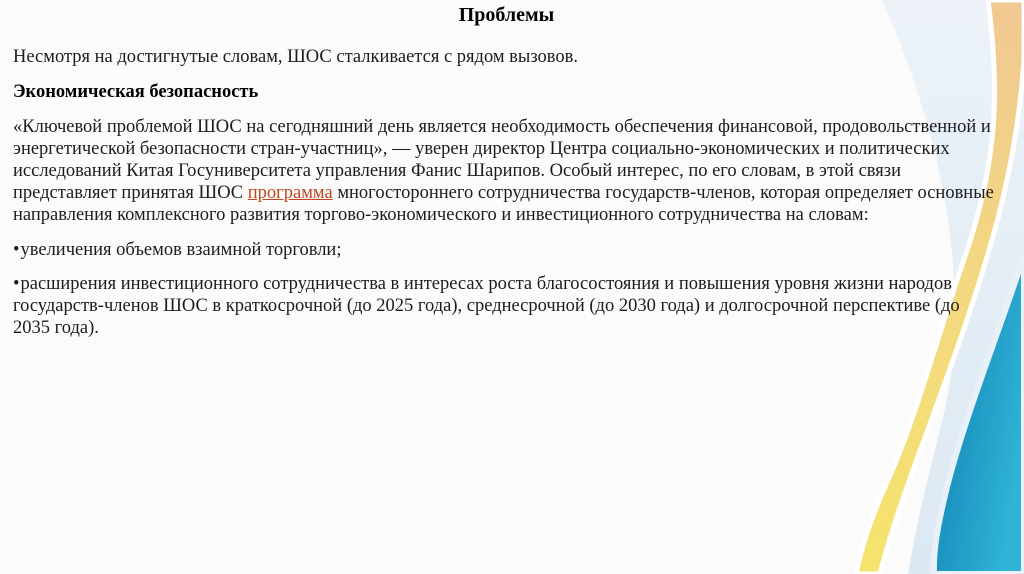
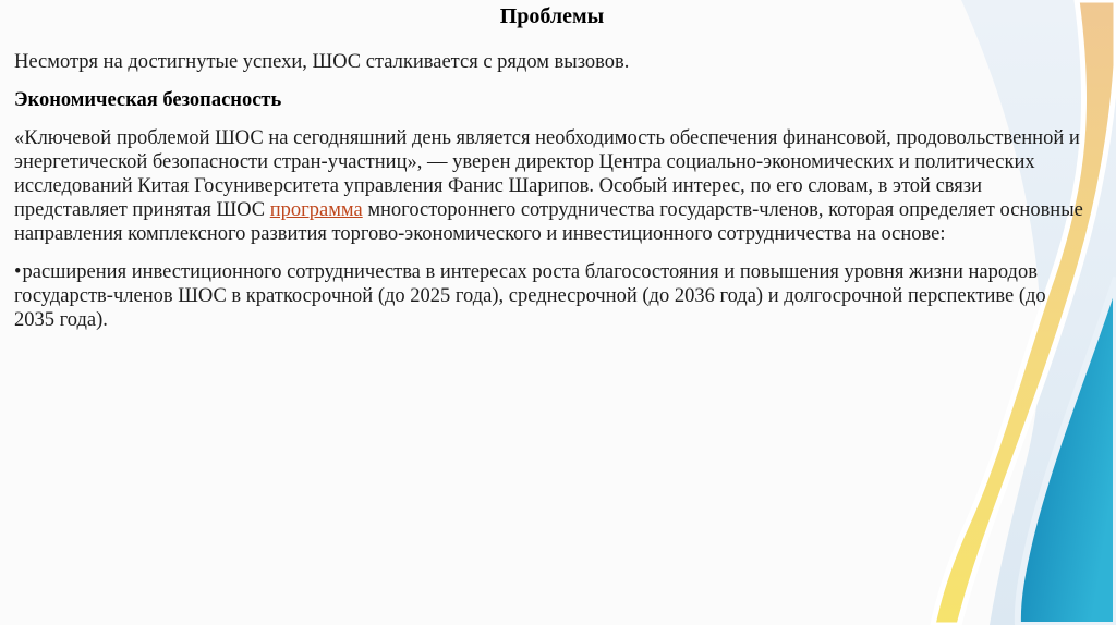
  Проблемы
- Несмотря на достигнутые словам, ШОС сталкивается с рядом вызовов.
+ Несмотря на достигнутые успехи, ШОС сталкивается с рядом вызовов.
  Экономическая безопасность
- «Ключевой проблемой ШОС на сегодняшний день является необходимость обеспечения финансовой, продовольственной и энергетической безопасности стран-участниц», — уверен директор Центра социально-экономических и политических исследований Китая Госуниверситета управления Фанис Шарипов. Особый интерес, по его словам, в этой связи представляет принятая ШОС программа многостороннего сотрудничества государств-членов, которая определяет основные направления комплексного развития торгово-экономического и инвестиционного сотрудничества на словам:
+ «Ключевой проблемой ШОС на сегодняшний день является необходимость обеспечения финансовой, продовольственной и энергетической безопасности стран-участниц», — уверен директор Центра социально-экономических и политических исследований Китая Госуниверситета управления Фанис Шарипов. Особый интерес, по его словам, в этой связи представляет принятая ШОС программа многостороннего сотрудничества государств-членов, которая определяет основные направления комплексного развития торгово-экономического и инвестиционного сотрудничества на основе:
- •увеличения объемов взаимной торговли;
- •расширения инвестиционного сотрудничества в интересах роста благосостояния и повышения уровня жизни народов государств-членов ШОС в краткосрочной (до 2025 года), среднесрочной (до 2030 года) и долгосрочной перспективе (до 2035 года).
+ •расширения инвестиционного сотрудничества в интересах роста благосостояния и повышения уровня жизни народов государств-членов ШОС в краткосрочной (до 2025 года), среднесрочной (до 2036 года) и долгосрочной перспективе (до 2035 года).
